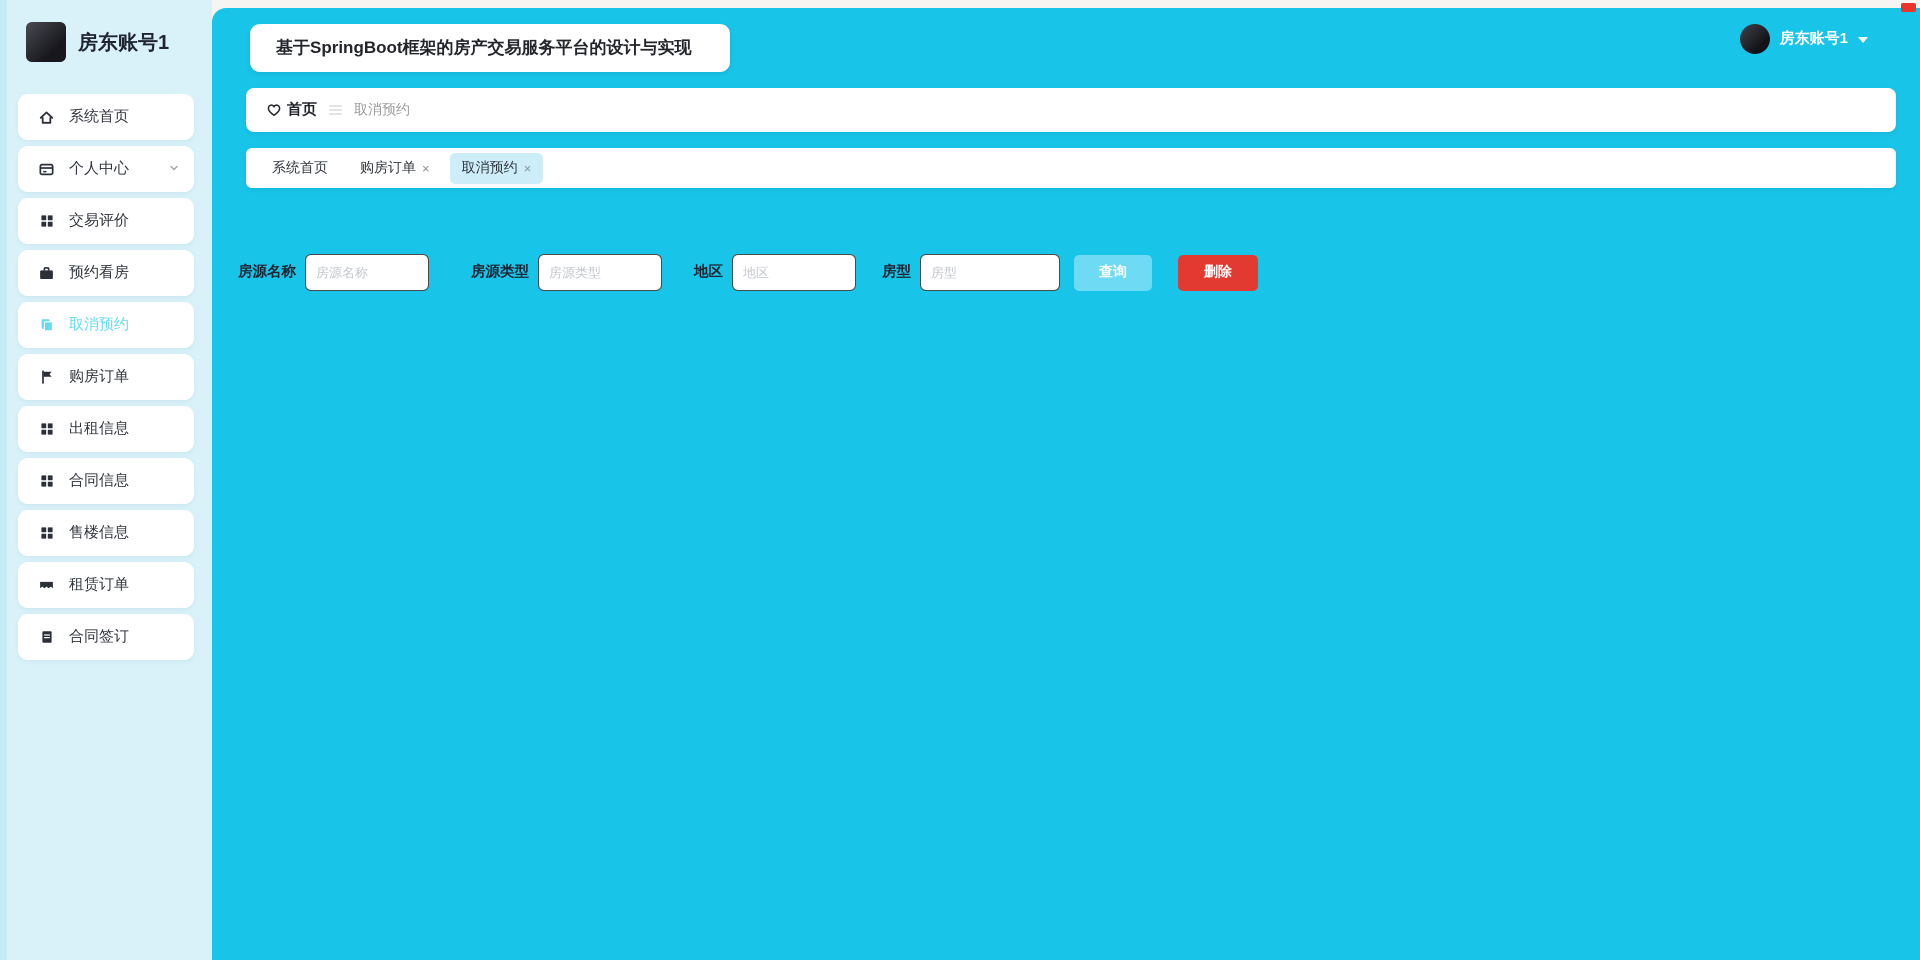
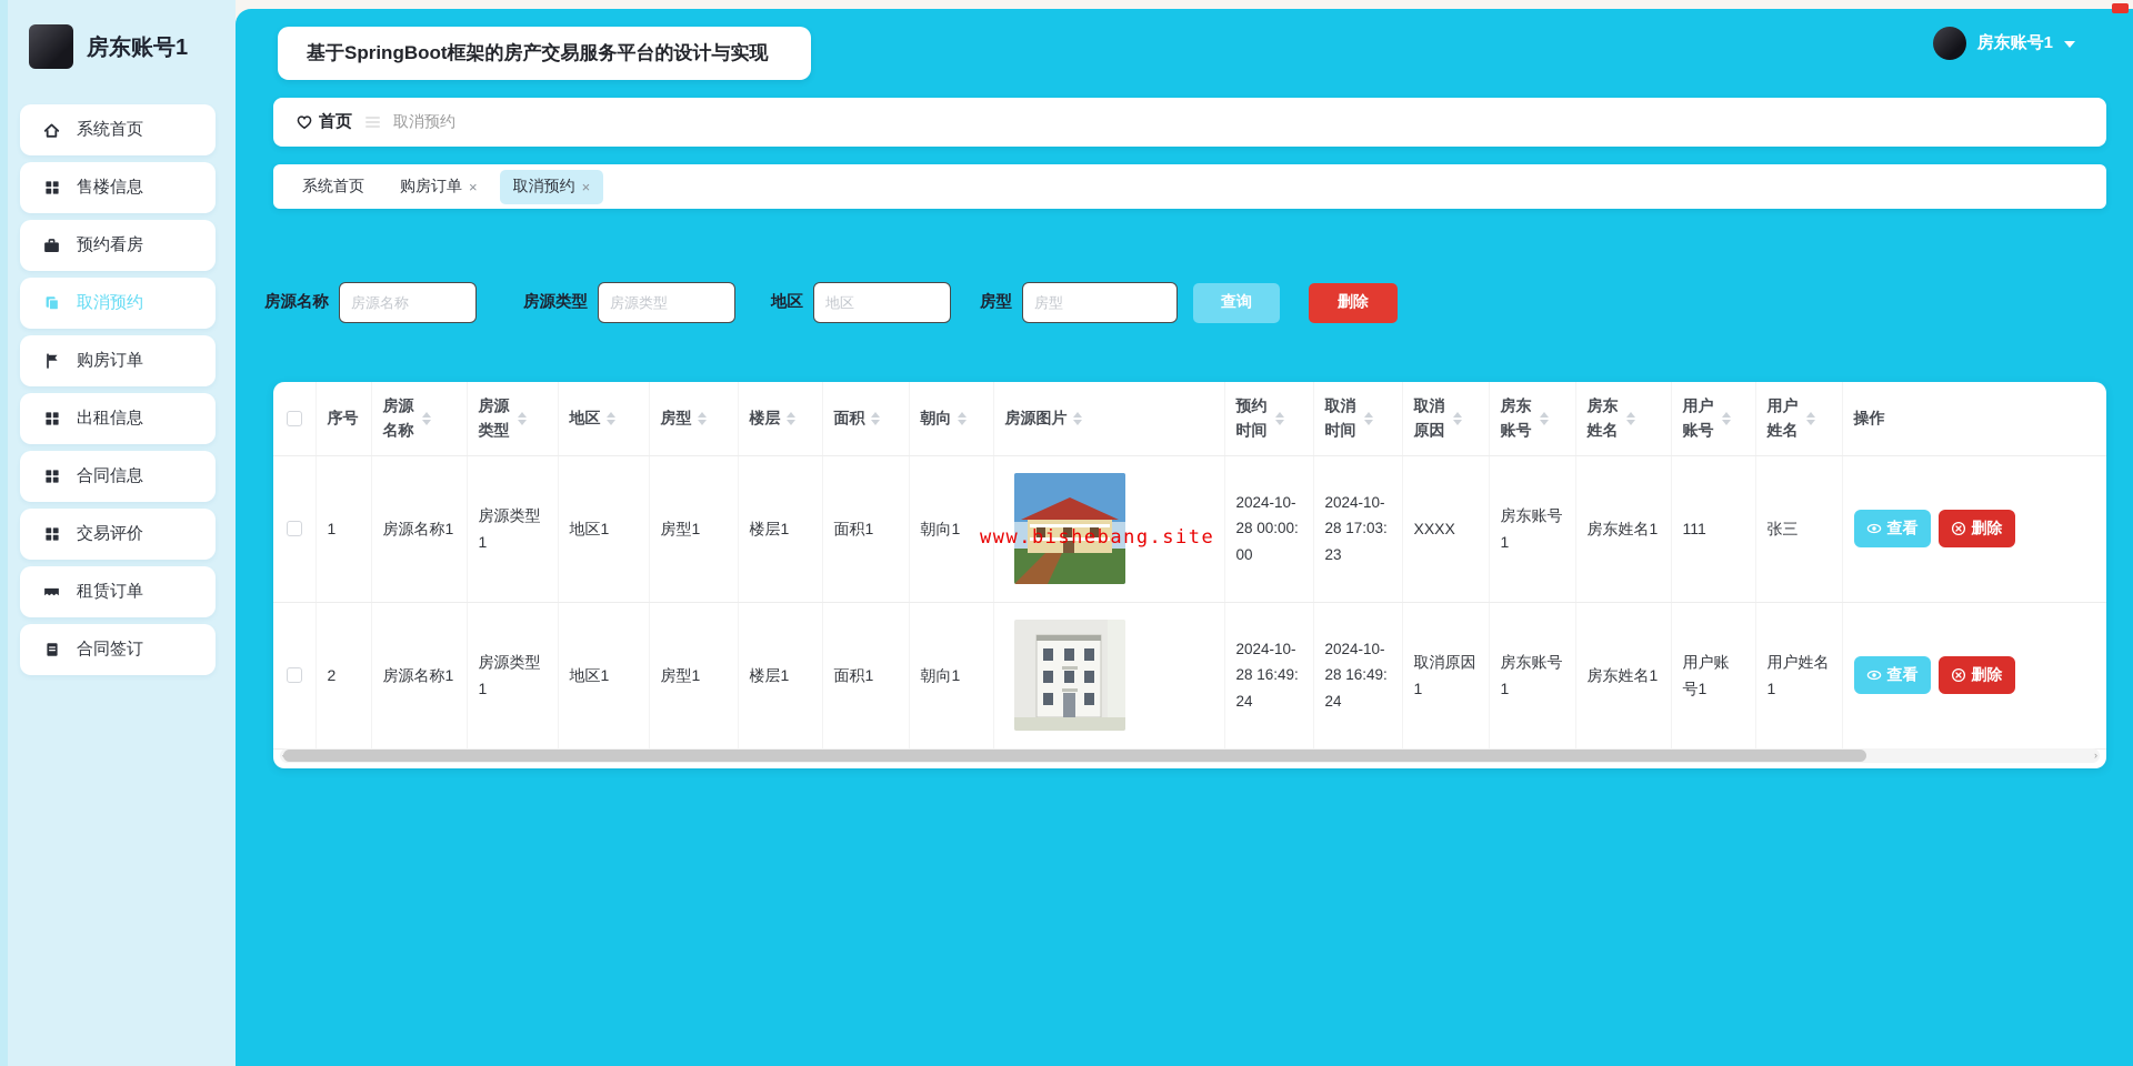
  房东账号1
  系统首页
- 个人中心
- 交易评价
+ 售楼信息
  预约看房
  取消预约
  购房订单
  出租信息
  合同信息
- 售楼信息
+ 交易评价
  租赁订单
  合同签订
  基于SpringBoot框架的房产交易服务平台的设计与实现
  房东账号1
  首页
  取消预约
  系统首页
  购房订单
  ×
  取消预约
  ×
  房源名称
  房源名称
  房源类型
  房源类型
  地区
  地区
  房型
  房型
  查询
  删除
+ www.bishebang.site
+ 	序号	房源名称	房源类型	地区	房型	楼层	面积	朝向	房源图片	预约时间	取消时间	取消原因	房东账号	房东姓名	用户账号	用户姓名	操作
+ 	1	房源名称1	房源类型1	地区1	房型1	楼层1	面积1	朝向1		2024-10-28 00:00:00	2024-10-28 17:03:23	XXXX	房东账号1	房东姓名1	111	张三	查看 删除
+ 	2	房源名称1	房源类型1	地区1	房型1	楼层1	面积1	朝向1		2024-10-28 16:49:24	2024-10-28 16:49:24	取消原因1	房东账号1	房东姓名1	用户账号1	用户姓名1	查看 删除
+ ›
